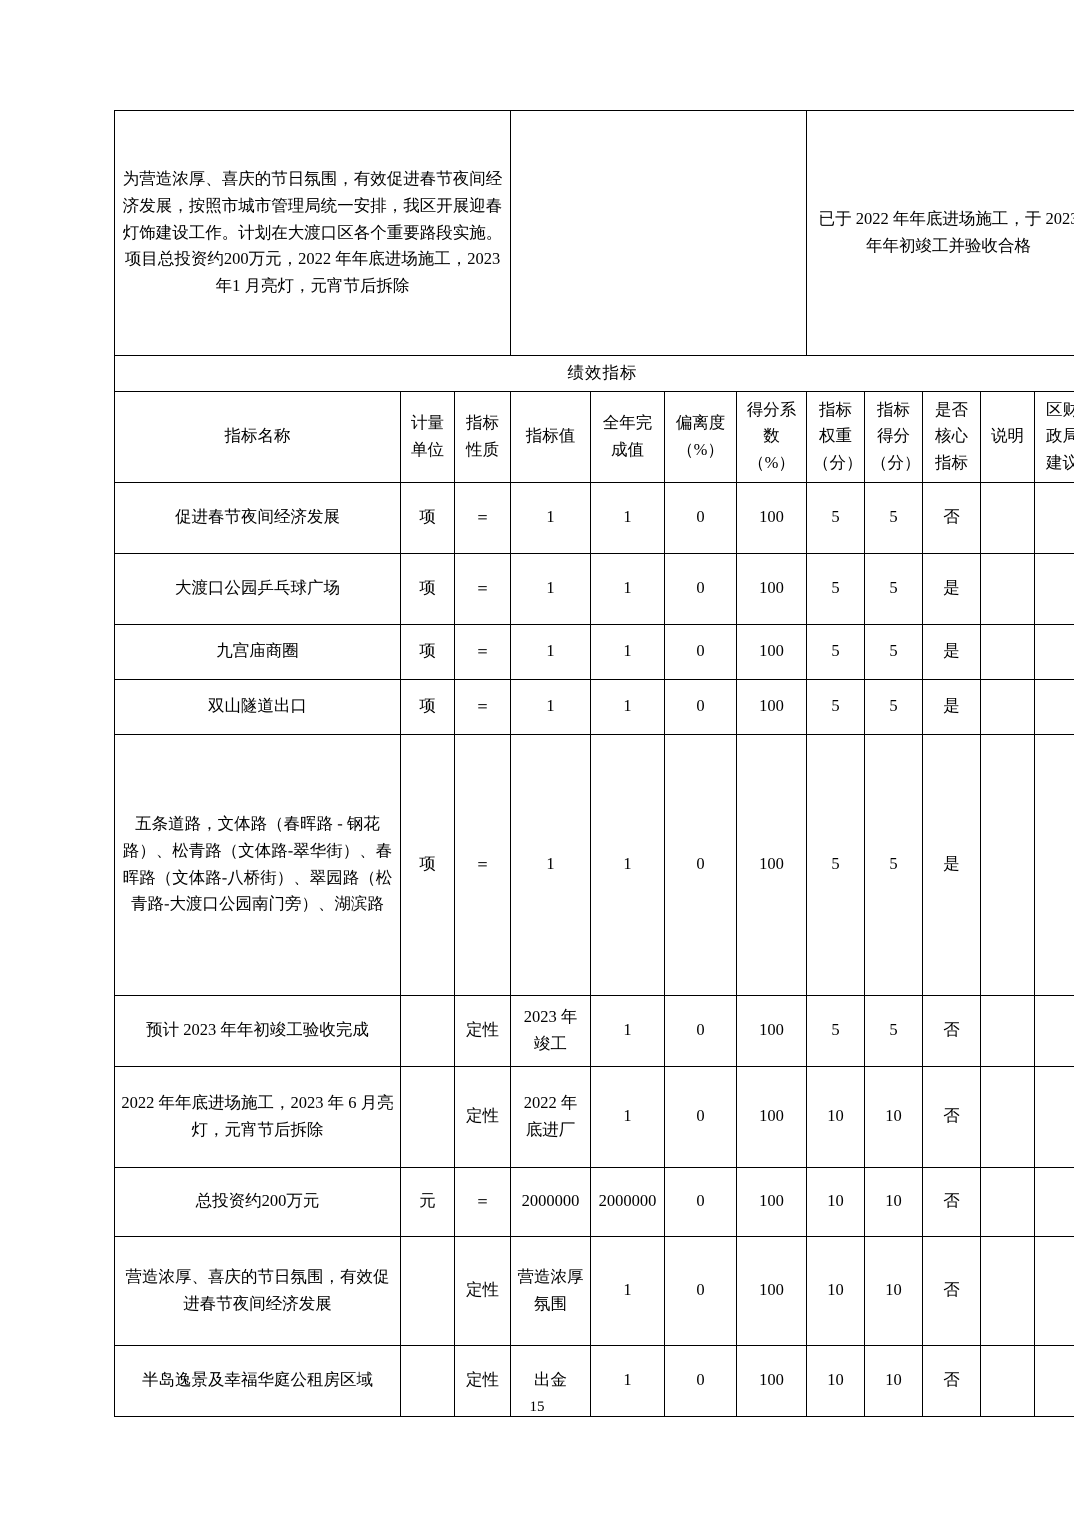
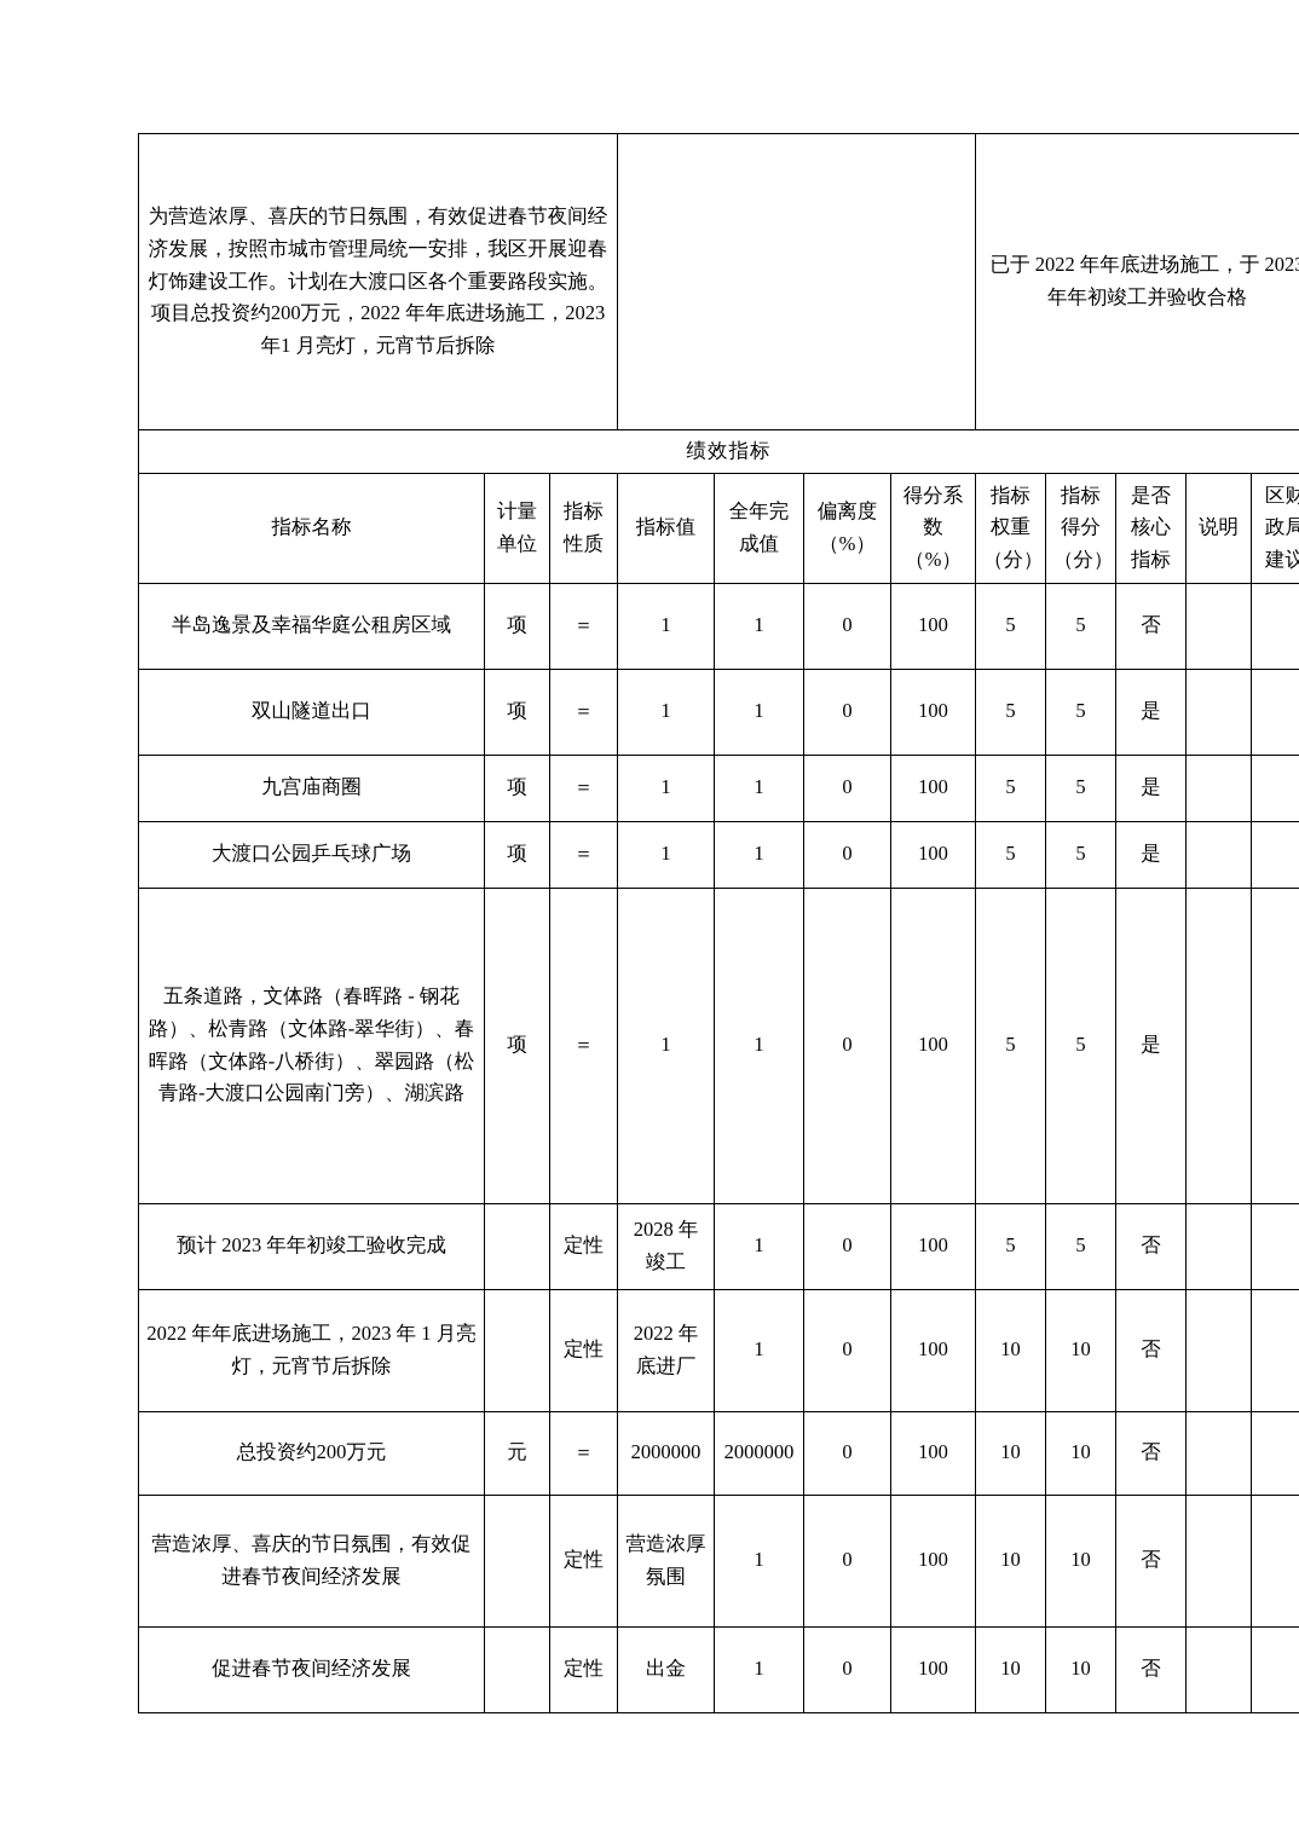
  为营造浓厚、喜庆的节日氛围，有效促进春节夜间经济发展，按照市城市管理局统一安排，我区开展迎春灯饰建设工作。计划在大渡口区各个重要路段实施。项目总投资约200万元，2022 年年底进场施工，2023 年1 月亮灯，元宵节后拆除		已于 2022 年年底进场施工，于 202 年年初竣工并验收合格
  绩效指标
  指标名称	计量单位	指标性质	指标值	全年完成值	偏离度（%）	得分系数（%）	指标权重（分）	指标得分（分）	是否核心指标	说明	区财政局建议
- 促进春节夜间经济发展	项	＝	1	1	0	100	5	5	否
+ 半岛逸景及幸福华庭公租房区域	项	＝	1	1	0	100	5	5	否
- 大渡口公园乒乓球广场	项	＝	1	1	0	100	5	5	是
+ 双山隧道出口	项	＝	1	1	0	100	5	5	是
  九宫庙商圈	项	＝	1	1	0	100	5	5	是
- 双山隧道出口	项	＝	1	1	0	100	5	5	是
+ 大渡口公园乒乓球广场	项	＝	1	1	0	100	5	5	是
  五条道路，文体路（春晖路 - 钢花路）、松青路（文体路-翠华街）、春晖路（文体路-八桥街）、翠园路（松青路-大渡口公园南门旁）、湖滨路	项	＝	1	1	0	100	5	5	是
- 预计 2023 年年初竣工验收完成		定性	2023 年竣工	1	0	100	5	5	否
+ 预计 2023 年年初竣工验收完成		定性	2028 年竣工	1	0	100	5	5	否
- 2022 年年底进场施工，2023 年 6 月亮灯，元宵节后拆除		定性	2022 年底进厂	1	0	100	10	10	否
+ 2022 年年底进场施工，2023 年 1 月亮灯，元宵节后拆除		定性	2022 年底进厂	1	0	100	10	10	否
  总投资约200万元	元	＝	2000000	2000000	0	100	10	10	否
  营造浓厚、喜庆的节日氛围，有效促进春节夜间经济发展		定性	营造浓厚氛围	1	0	100	10	10	否
- 半岛逸景及幸福华庭公租房区域		定性	出金	1	0	100	10	10	否
+ 促进春节夜间经济发展		定性	出金	1	0	100	10	10	否
- 15
